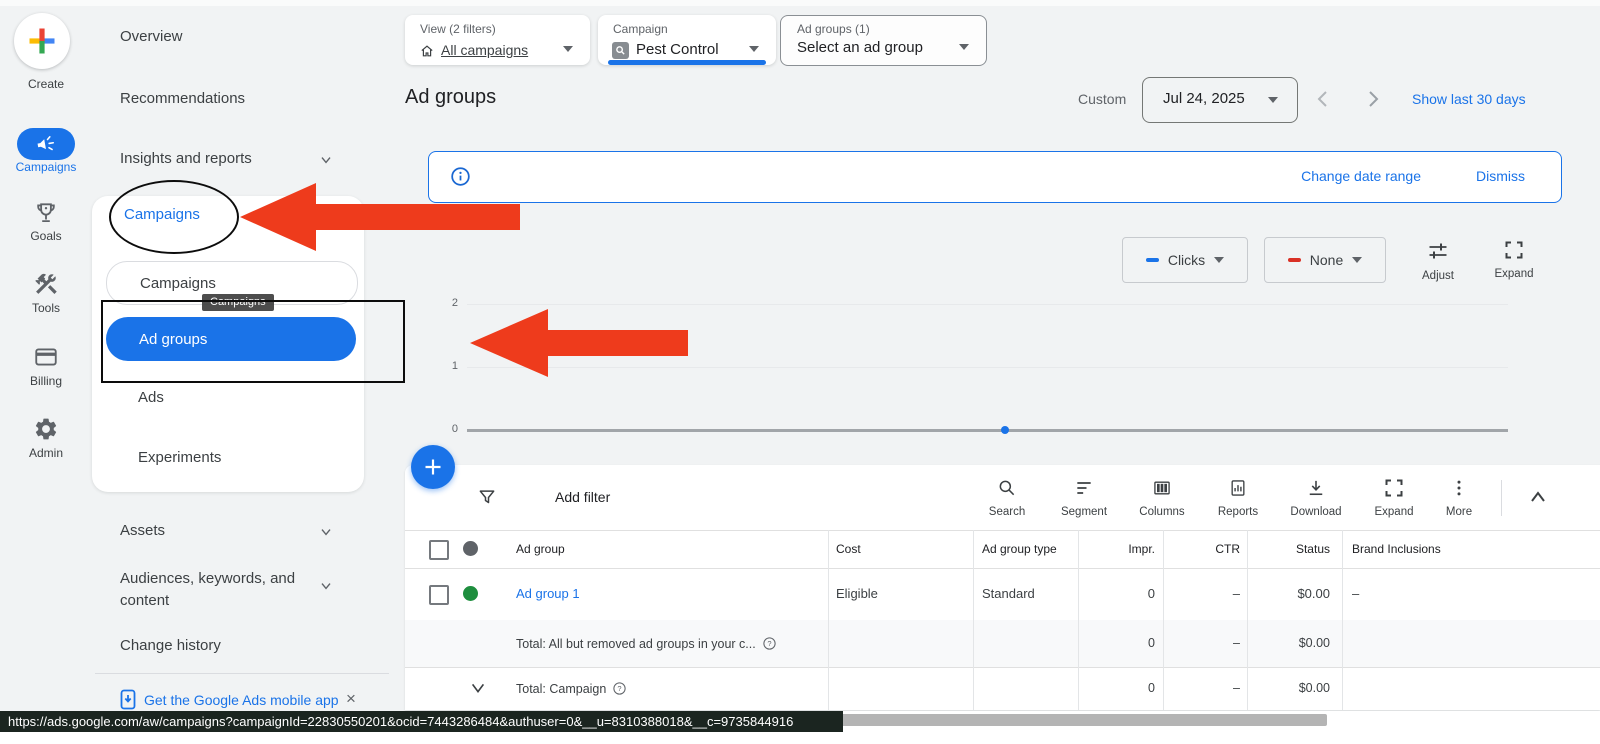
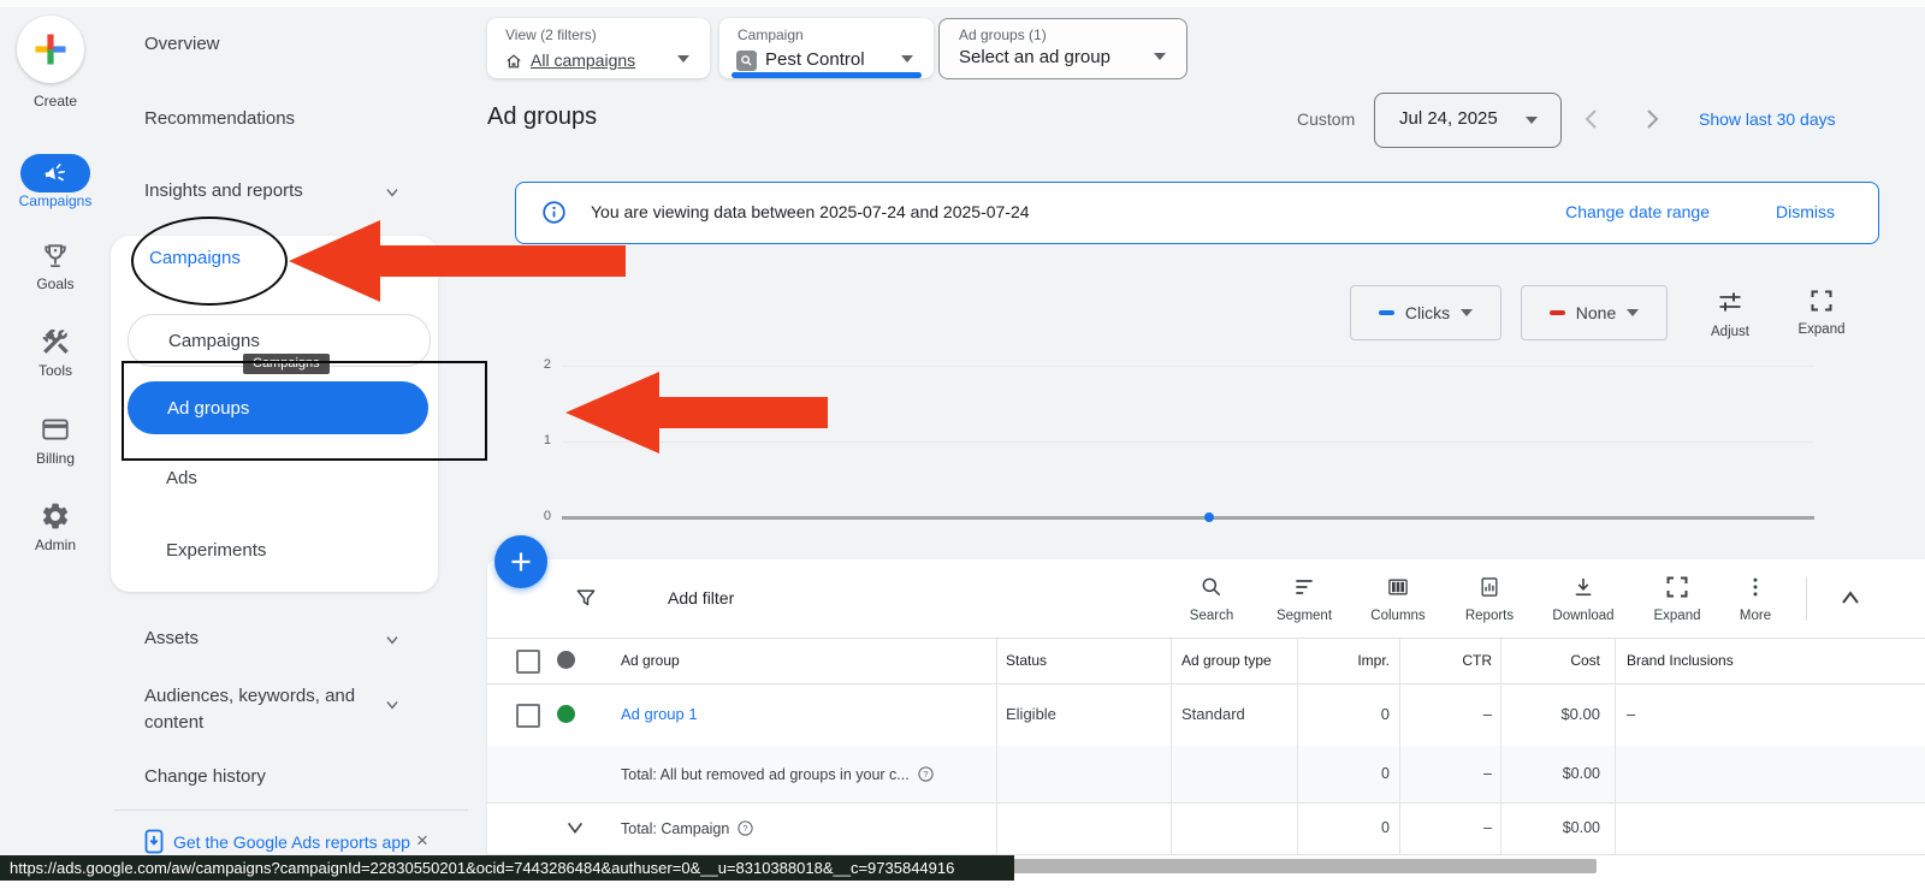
  Create
  Campaigns
  Goals
  Tools
  Billing
  Admin
  Overview
  Recommendations
  Insights and reports
  Campaigns
  Campaigns
  Ad groups
  Campaigns
  Ads
  Experiments
  Assets
  Audiences, keywords, and
  content
  Change history
- Get the Google Ads mobile app
+ Get the Google Ads reports app
  ×
  View (2 filters)
  All campaigns
  Campaign
  Pest Control
  Ad groups (1)
  Select an ad group
  Ad groups
  Custom
  Jul 24, 2025
  Show last 30 days
+ You are viewing data between 2025-07-24 and 2025-07-24
  Change date range
  Dismiss
  Clicks
  None
  Adjust
  Expand
  2
  1
  0
  Add filter
  Search
  Segment
  Columns
  Reports
  Download
  Expand
  More
  Ad group
- Cost
+ Status
  Ad group type
  Impr.
  CTR
- Status
+ Cost
  Brand Inclusions
  Ad group 1
  Eligible
  Standard
  0
  –
  $0.00
  –
  Total: All but removed ad groups in your c...
  ?
  0
  –
  $0.00
  Total: Campaign
  ?
  0
  –
  $0.00
  https://ads.google.com/aw/campaigns?campaignId=22830550201&ocid=7443286484&authuser=0&__u=8310388018&__c=9735844916
